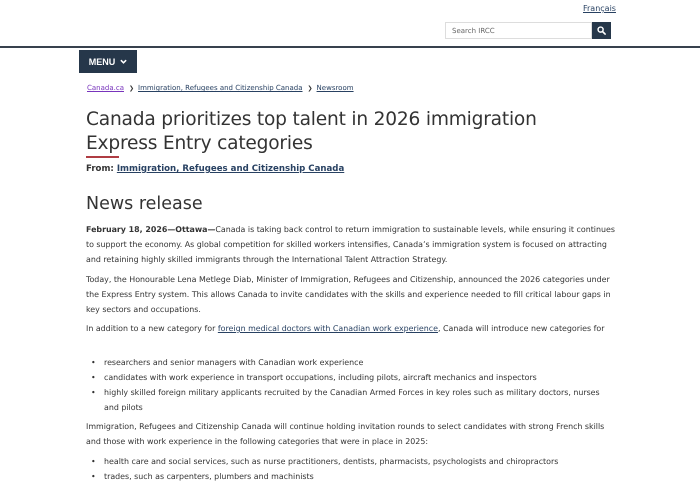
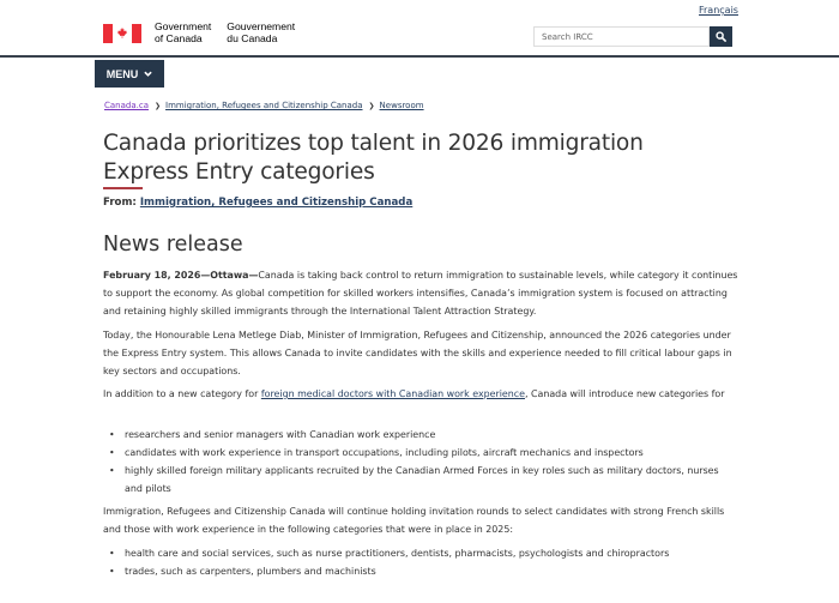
+ Government
+ of Canada
+ Gouvernement
+ du Canada
  Français
  Search IRCC
  MENU
  Canada.ca
  Immigration, Refugees and Citizenship Canada
  Newsroom
  Canada prioritizes top talent in 2026 immigration Express Entry categories
  From: Immigration, Refugees and Citizenship Canada
  News release
- February 18, 2026—Ottawa—Canada is taking back control to return immigration to sustainable levels, while ensuring it continues to support the economy. As global competition for skilled workers intensifies, Canada’s immigration system is focused on attracting and retaining highly skilled immigrants through the International Talent Attraction Strategy.
+ February 18, 2026—Ottawa—Canada is taking back control to return immigration to sustainable levels, while category it continues to support the economy. As global competition for skilled workers intensifies, Canada’s immigration system is focused on attracting and retaining highly skilled immigrants through the International Talent Attraction Strategy.
  Today, the Honourable Lena Metlege Diab, Minister of Immigration, Refugees and Citizenship, announced the 2026 categories under the Express Entry system. This allows Canada to invite candidates with the skills and experience needed to fill critical labour gaps in key sectors and occupations.
  In addition to a new category for foreign medical doctors with Canadian work experience, Canada will introduce new categories for
  researchers and senior managers with Canadian work experience
  candidates with work experience in transport occupations, including pilots, aircraft mechanics and inspectors
  highly skilled foreign military applicants recruited by the Canadian Armed Forces in key roles such as military doctors, nurses and pilots
  Immigration, Refugees and Citizenship Canada will continue holding invitation rounds to select candidates with strong French skills and those with work experience in the following categories that were in place in 2025:
  health care and social services, such as nurse practitioners, dentists, pharmacists, psychologists and chiropractors
  trades, such as carpenters, plumbers and machinists
